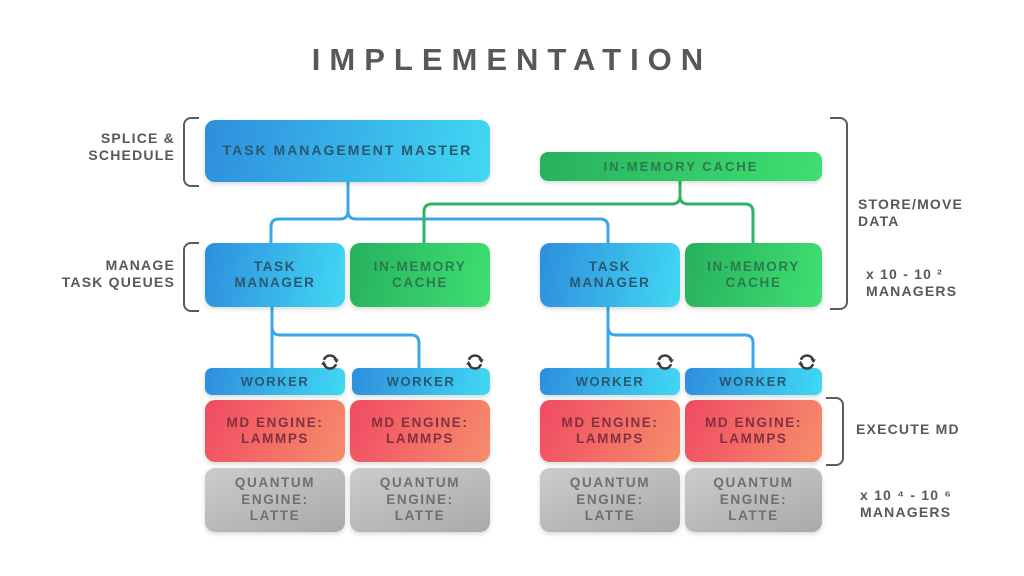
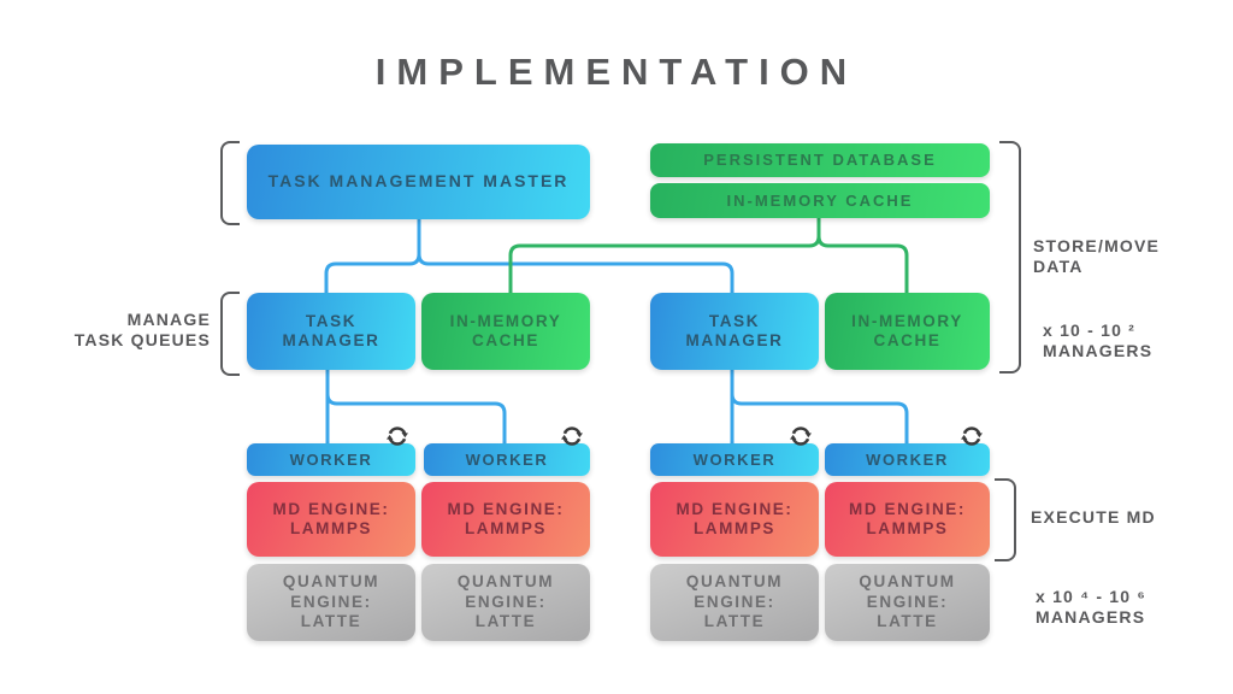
  IMPLEMENTATION
  TASK MANAGEMENT MASTER
+ PERSISTENT DATABASE
  IN-MEMORY CACHE
  TASK
  MANAGER
  IN-MEMORY
  CACHE
  TASK
  MANAGER
  IN-MEMORY
  CACHE
  WORKER
  WORKER
  WORKER
  WORKER
  MD ENGINE:
  LAMMPS
  MD ENGINE:
  LAMMPS
  MD ENGINE:
  LAMMPS
  MD ENGINE:
  LAMMPS
  QUANTUM
  ENGINE:
  LATTE
  QUANTUM
  ENGINE:
  LATTE
  QUANTUM
  ENGINE:
  LATTE
  QUANTUM
  ENGINE:
  LATTE
- SPLICE &
- SCHEDULE
  MANAGE
  TASK QUEUES
  STORE/MOVE
  DATA
  x 10 - 10 ²
  MANAGERS
  EXECUTE MD
  x 10 ⁴ - 10 ⁶
  MANAGERS
